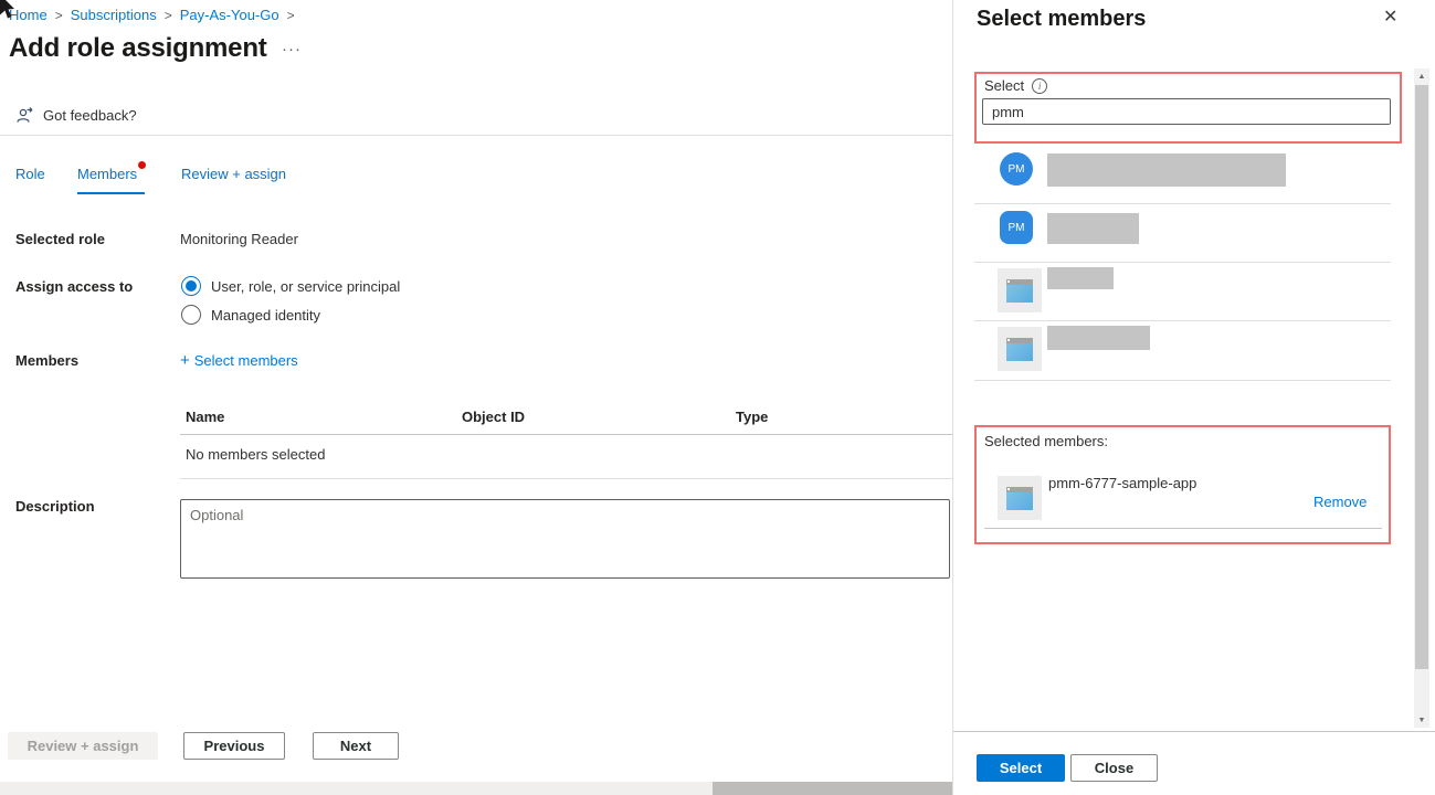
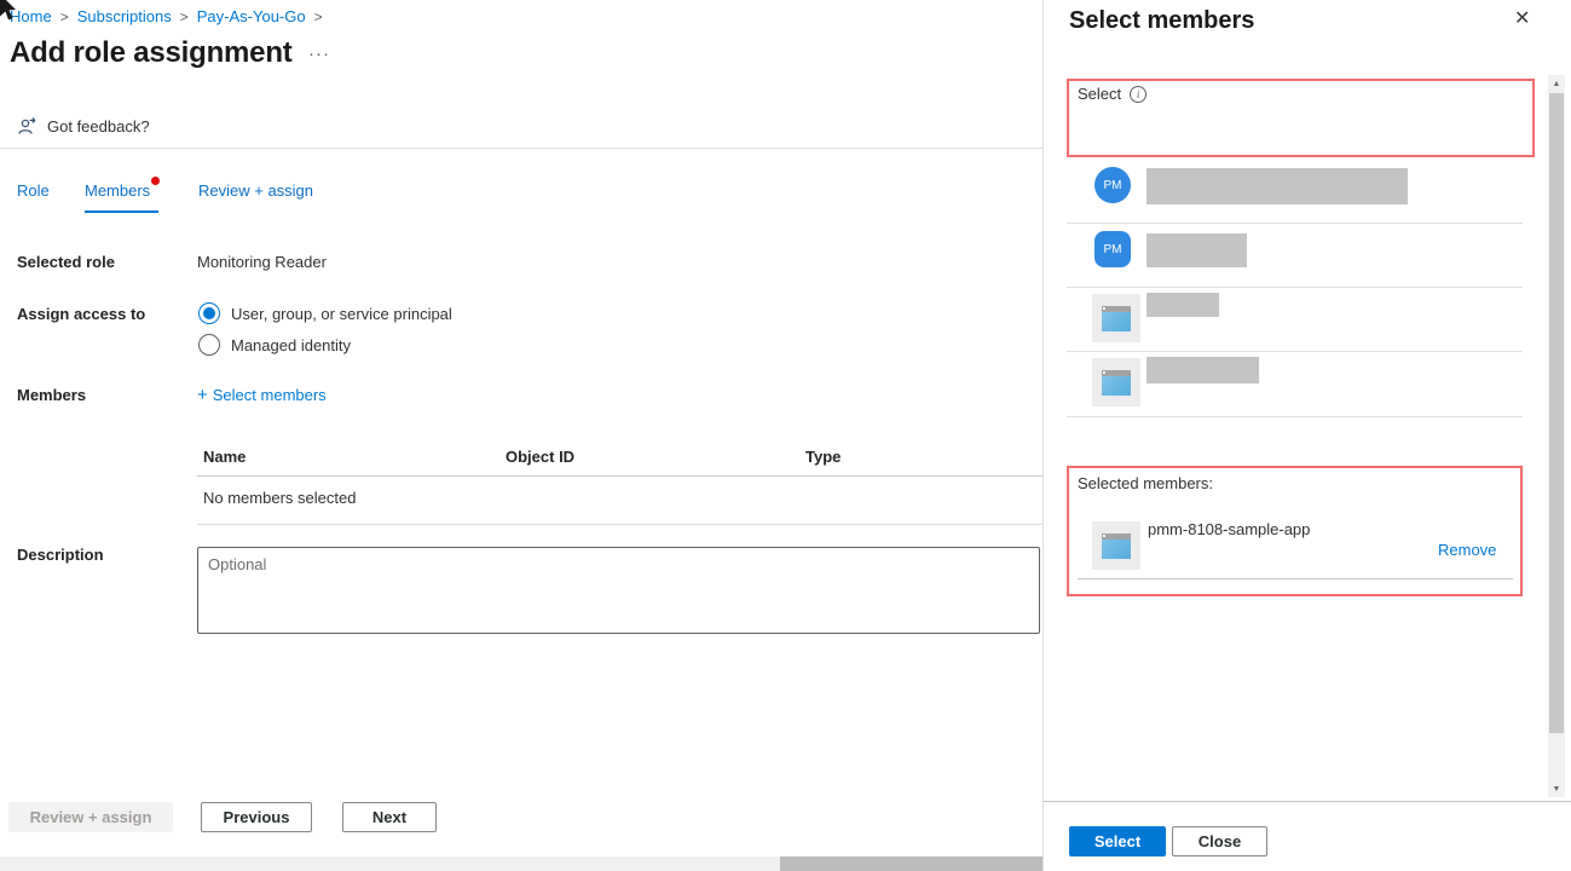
  Home > Subscriptions > Pay-As-You-Go >
  Add role assignment
  ···
  Got feedback?
  Role
  Members
  Review + assign
  Selected role
  Monitoring Reader
  Assign access to
- User, role, or service principal
+ User, group, or service principal
  Managed identity
  Members
  + Select members
  Name
  Object ID
  Type
  No members selected
  Description
  Optional
  Review + assign
  Previous
  Next
  Select members
  ✕
  Select
  i
- pmm
  PM
  PM
  Selected members:
- pmm-6777-sample-app
+ pmm-8108-sample-app
  Remove
  Select
  Close
